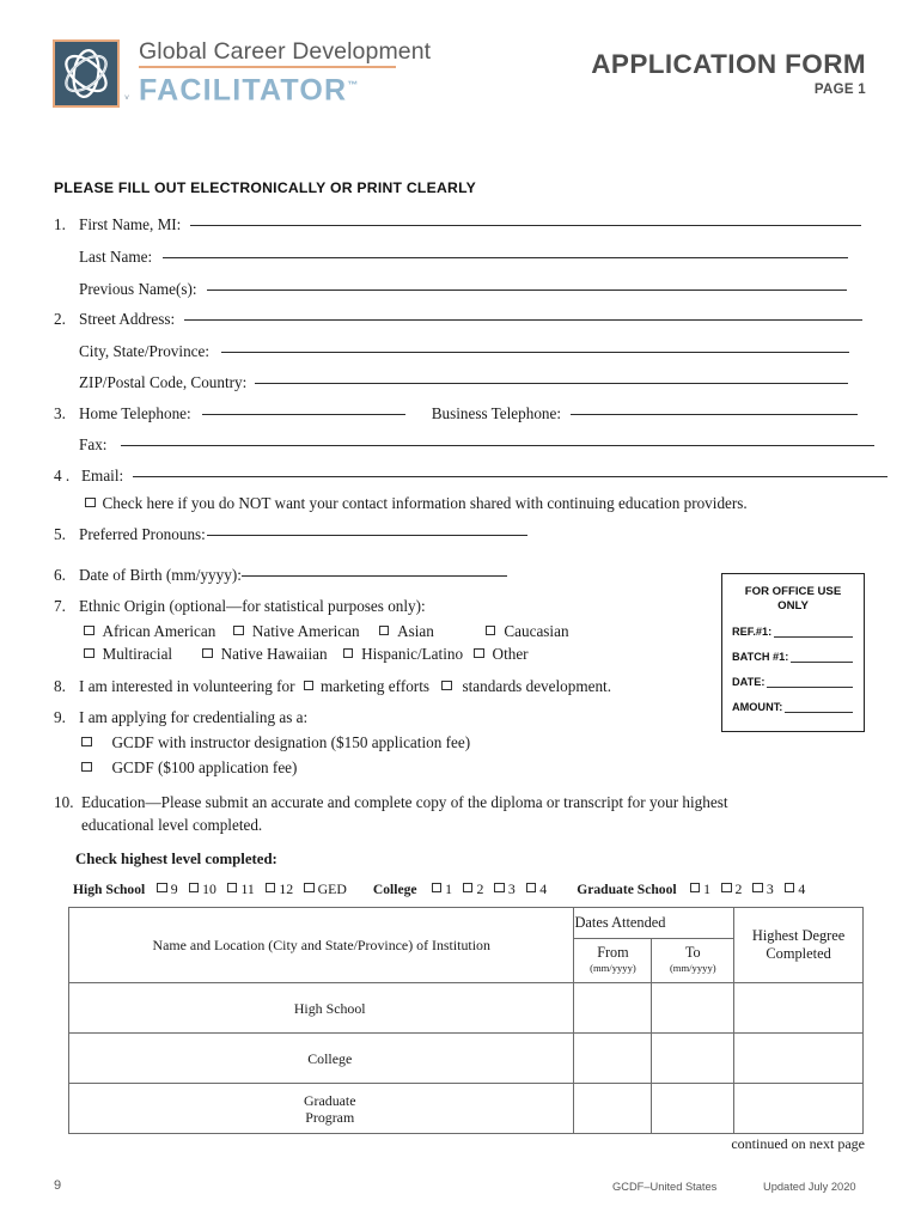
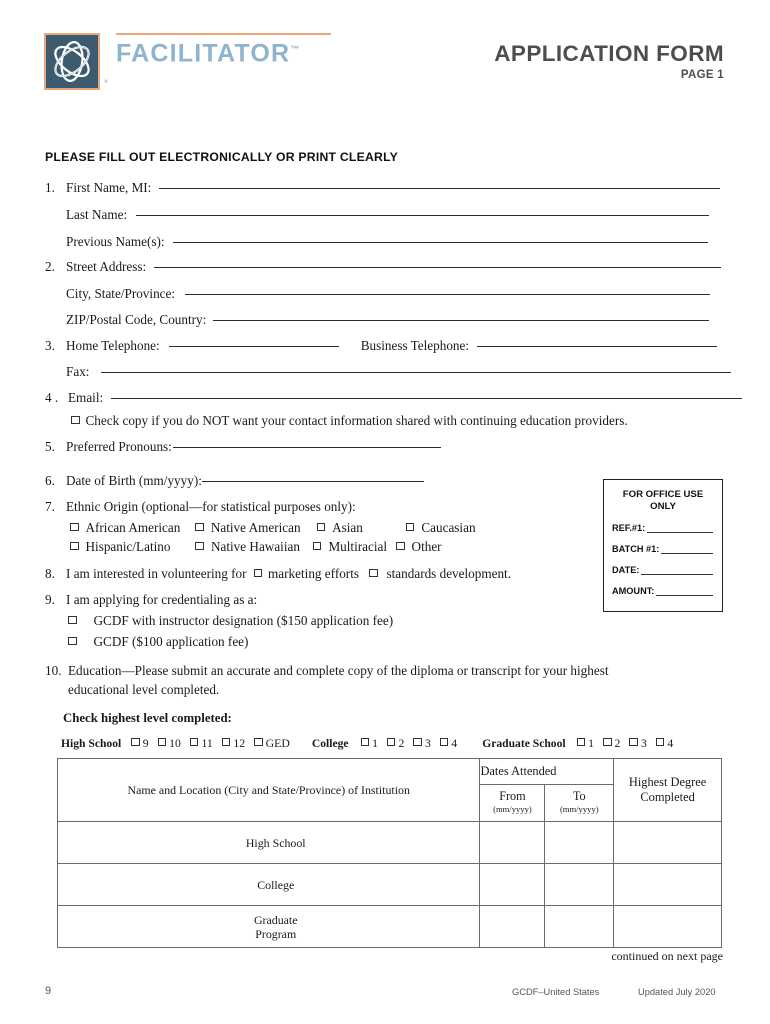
- Global Career Development
  FACILITATOR™
  APPLICATION FORM
  PAGE 1
  PLEASE FILL OUT ELECTRONICALLY OR PRINT CLEARLY
  1.
  First Name, MI:
  Last Name:
  Previous Name(s):
  2.
  Street Address:
  City, State/Province:
  ZIP/Postal Code, Country:
  3.
  Home Telephone:
  Business Telephone:
  Fax:
  4 .
  Email:
- Check here if you do NOT want your contact information shared with continuing education providers.
+ Check copy if you do NOT want your contact information shared with continuing education providers.
  5.
  Preferred Pronouns:
  6.
  Date of Birth (mm/yyyy):
  7.
  Ethnic Origin (optional—for statistical purposes only):
  African American
  Native American
  Asian
  Caucasian
- Multiracial
+ Hispanic/Latino
  Native Hawaiian
- Hispanic/Latino
+ Multiracial
  Other
  8.
  I am interested in volunteering for
  marketing efforts
  standards development.
  9.
  I am applying for credentialing as a:
  GCDF with instructor designation ($150 application fee)
  GCDF ($100 application fee)
  10.
  Education—Please submit an accurate and complete copy of the diploma or transcript for your highest
  educational level completed.
  FOR OFFICE USE
  ONLY
  REF.#1:
  BATCH #1:
  DATE:
  AMOUNT:
  Check highest level completed:
  High School
  9
  10
  11
  12
  GED
  College
  1
  2
  3
  4
  Graduate School
  1
  2
  3
  4
  Name and Location (City and State/Province) of Institution	Dates Attended	Highest Degree Completed
  From (mm/yyyy)	To (mm/yyyy)
  High School
  College
  Graduate Program
  continued on next page
  9
  GCDF–United States
  Updated July 2020
